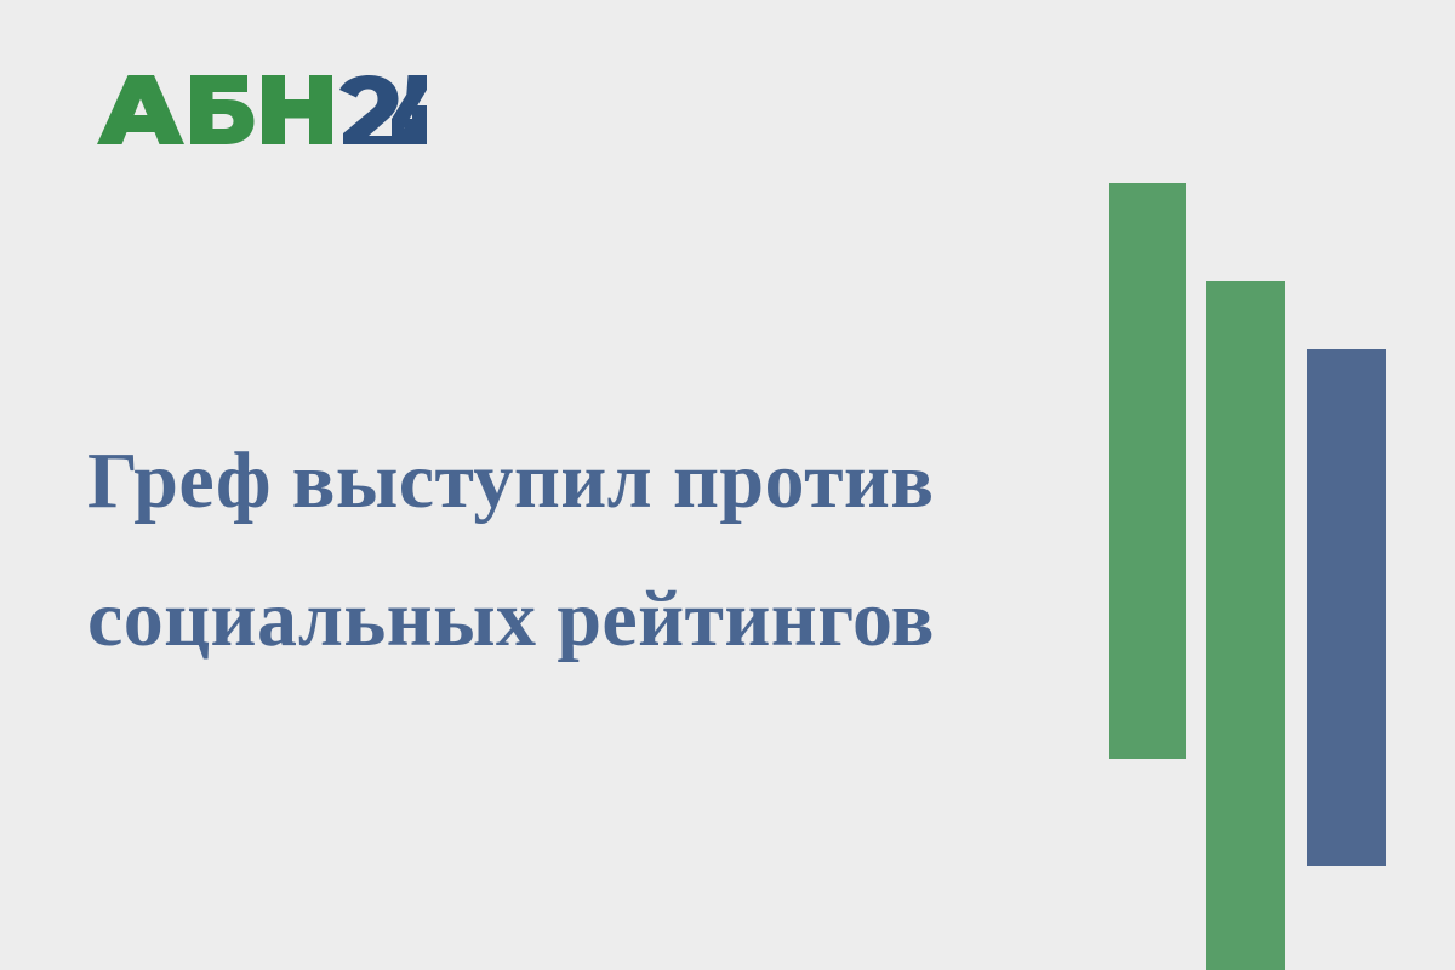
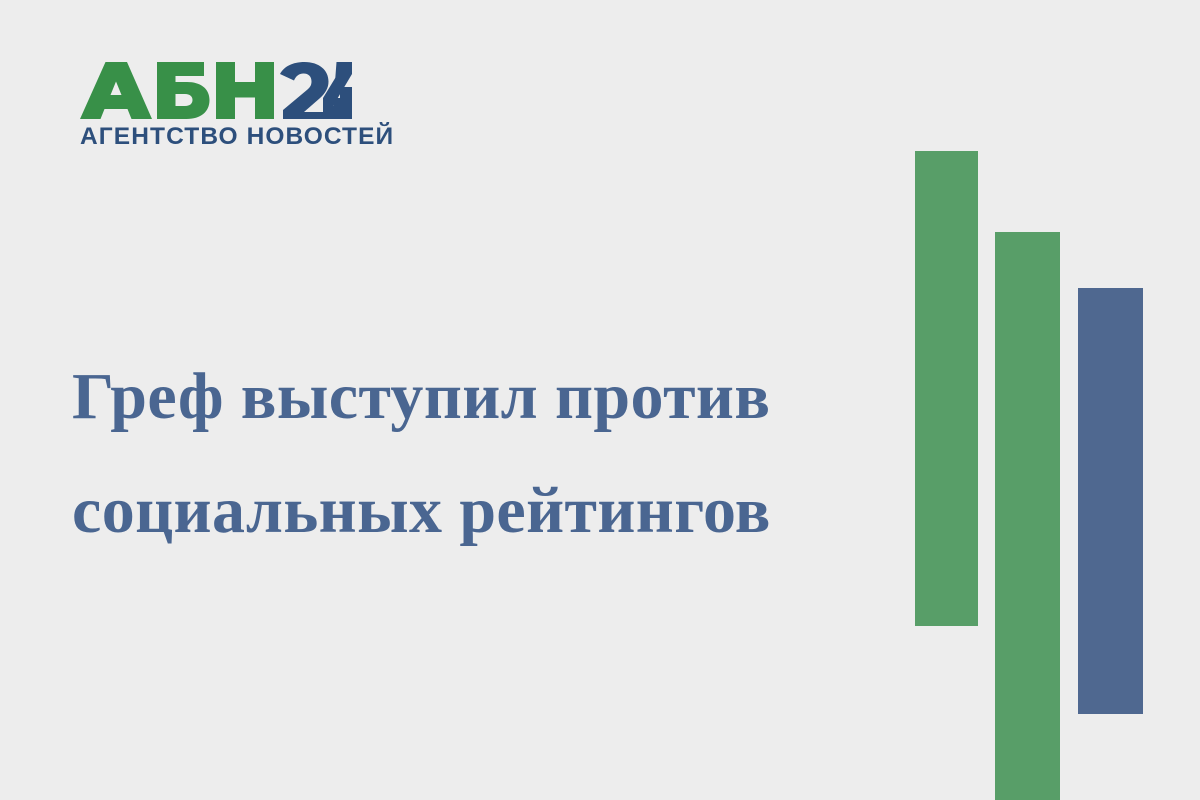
+ АГЕНТСТВО НОВОСТЕЙ
  Греф выступил против
  социальных рейтингов
